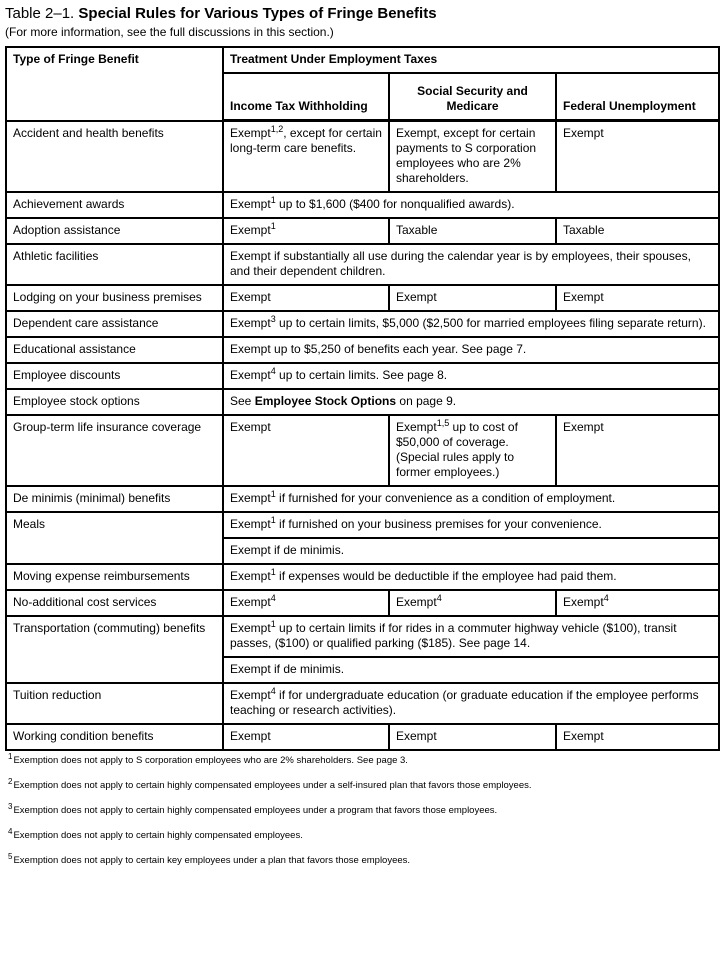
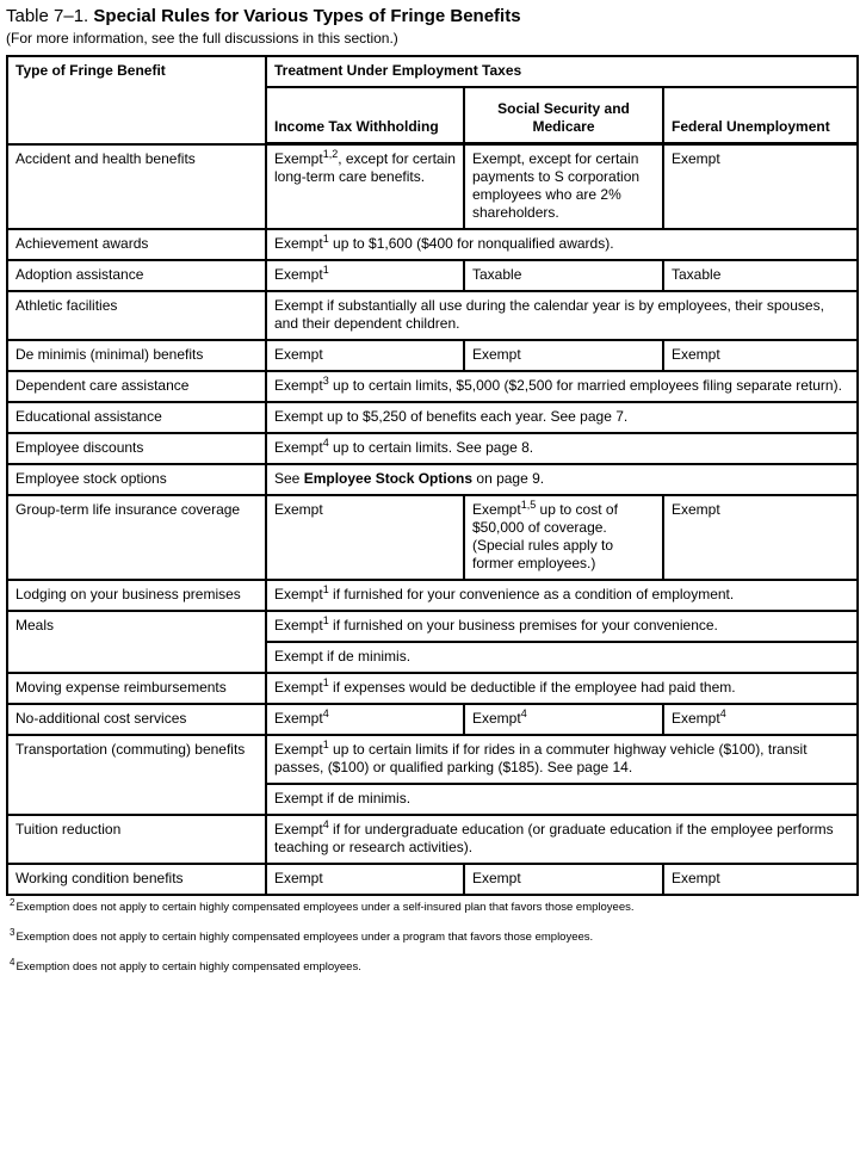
- Table 2–1. Special Rules for Various Types of Fringe Benefits
+ Table 7–1. Special Rules for Various Types of Fringe Benefits
  (For more information, see the full discussions in this section.)
  Type of Fringe Benefit	Treatment Under Employment Taxes
  Income Tax Withholding	Social Security and Medicare	Federal Unemployment
  Accident and health benefits	Exempt1,2, except for certain long-term care benefits.	Exempt, except for certain payments to S corporation employees who are 2% shareholders.	Exempt
  Achievement awards	Exempt1 up to $1,600 ($400 for nonqualified awards).
  Adoption assistance	Exempt1	Taxable	Taxable
  Athletic facilities	Exempt if substantially all use during the calendar year is by employees, their spouses, and their dependent children.
- Lodging on your business premises	Exempt	Exempt	Exempt
+ De minimis (minimal) benefits	Exempt	Exempt	Exempt
  Dependent care assistance	Exempt3 up to certain limits, $5,000 ($2,500 for married employees filing separate return).
  Educational assistance	Exempt up to $5,250 of benefits each year. See page 7.
  Employee discounts	Exempt4 up to certain limits. See page 8.
  Employee stock options	See Employee Stock Options on page 9.
  Group-term life insurance coverage	Exempt	Exempt1,5 up to cost of $50,000 of coverage. (Special rules apply to former employees.)	Exempt
- De minimis (minimal) benefits	Exempt1 if furnished for your convenience as a condition of employment.
+ Lodging on your business premises	Exempt1 if furnished for your convenience as a condition of employment.
  Meals	Exempt1 if furnished on your business premises for your convenience.
  Exempt if de minimis.
  Moving expense reimbursements	Exempt1 if expenses would be deductible if the employee had paid them.
  No-additional cost services	Exempt4	Exempt4	Exempt4
  Transportation (commuting) benefits	Exempt1 up to certain limits if for rides in a commuter highway vehicle ($100), transit passes, ($100) or qualified parking ($185). See page 14.
  Exempt if de minimis.
  Tuition reduction	Exempt4 if for undergraduate education (or graduate education if the employee performs teaching or research activities).
  Working condition benefits	Exempt	Exempt	Exempt
- 1Exemption does not apply to S corporation employees who are 2% shareholders. See page 3.
  2Exemption does not apply to certain highly compensated employees under a self-insured plan that favors those employees.
  3Exemption does not apply to certain highly compensated employees under a program that favors those employees.
  4Exemption does not apply to certain highly compensated employees.
- 5Exemption does not apply to certain key employees under a plan that favors those employees.
